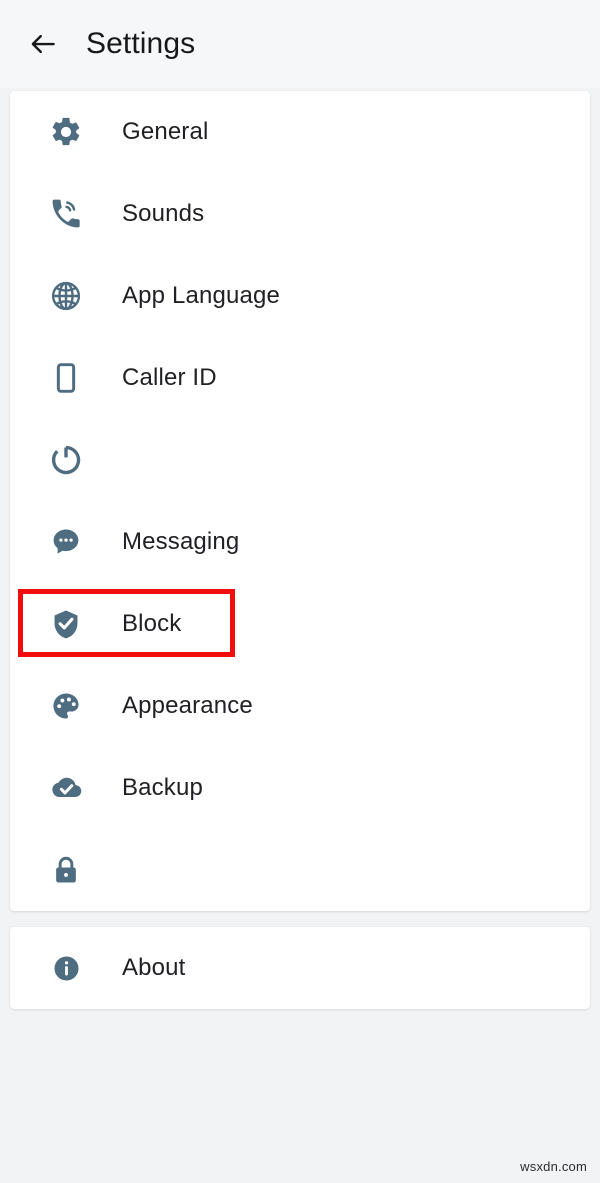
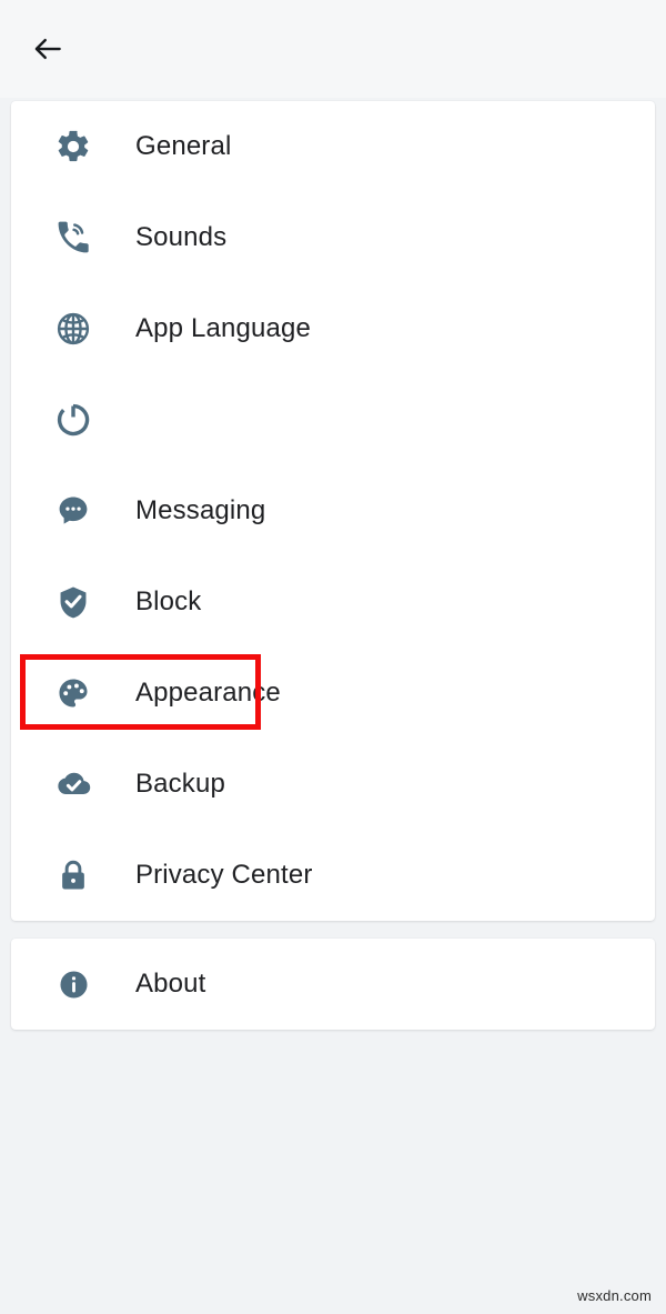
- Settings
  General
  Sounds
  App Language
- Caller ID
  Messaging
  Block
  Appearance
  Backup
+ Privacy Center
  About
  wsxdn.com
